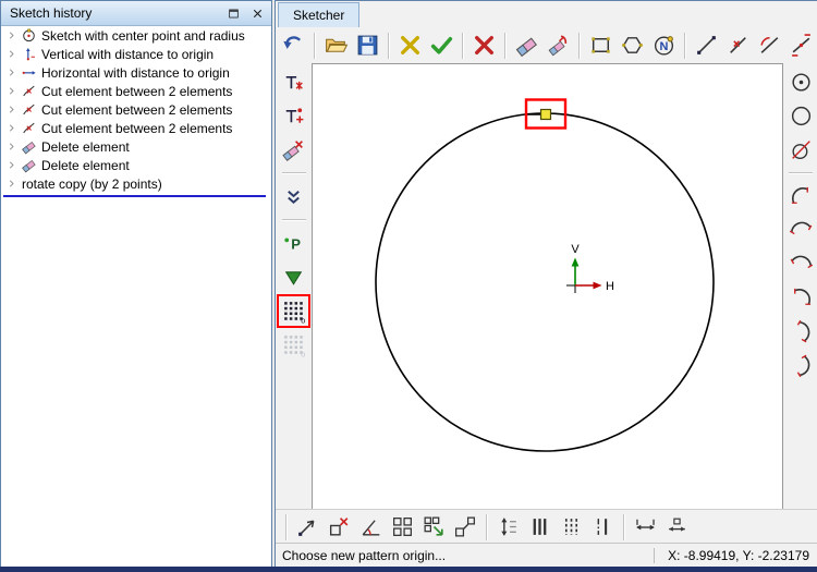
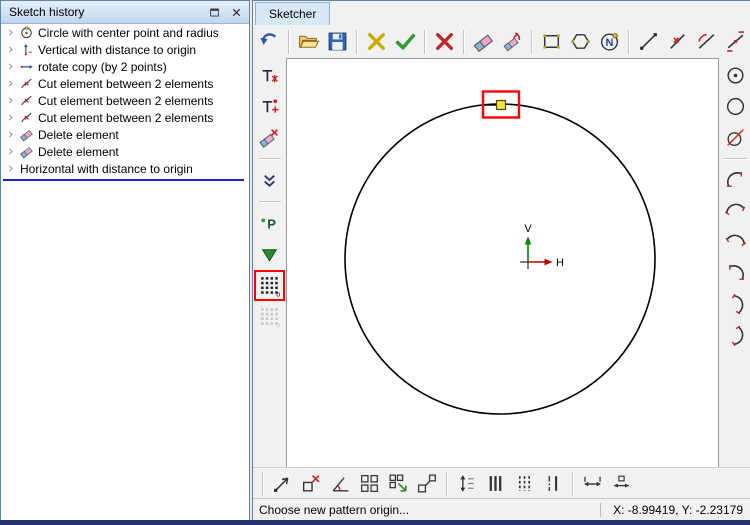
  Sketch history
- Sketch with center point and radius
+ Circle with center point and radius
  Vertical with distance to origin
- Horizontal with distance to origin
+ rotate copy (by 2 points)
  Cut element between 2 elements
  Cut element between 2 elements
  Cut element between 2 elements
  Delete element
  Delete element
- rotate copy (by 2 points)
+ Horizontal with distance to origin
  Sketcher
  N
  P
  o
  o
  V
  H
  Choose new pattern origin...
  X: -8.99419, Y: -2.23179
